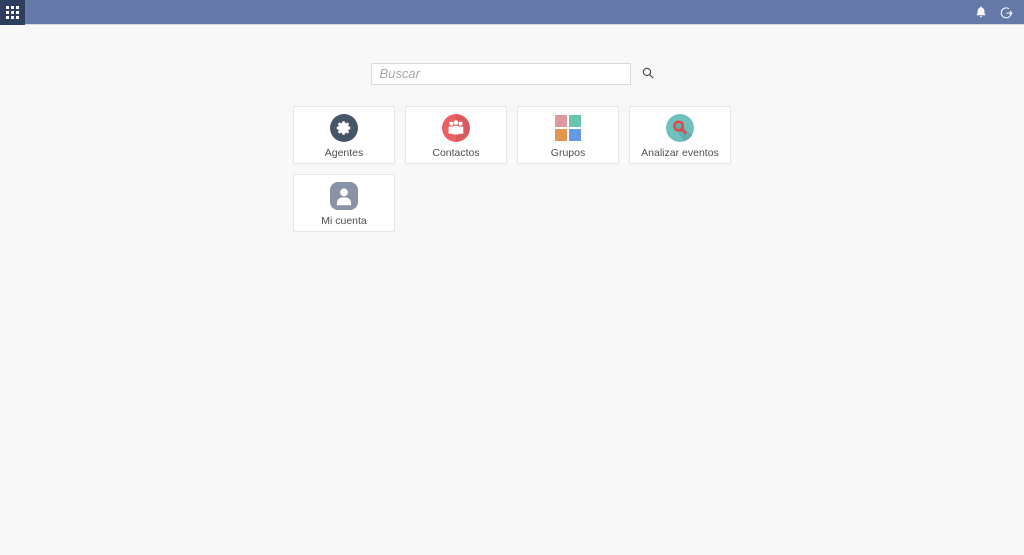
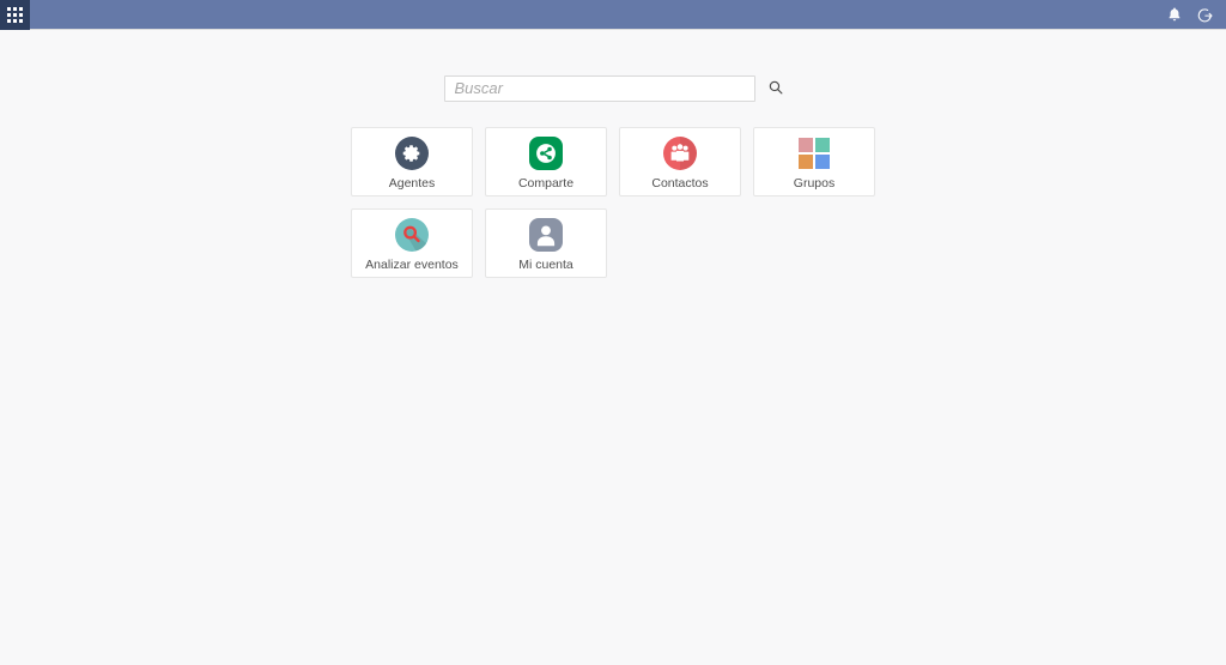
  Buscar
  Agentes
+ Comparte
  Contactos
  Grupos
  Analizar eventos
  Mi cuenta
